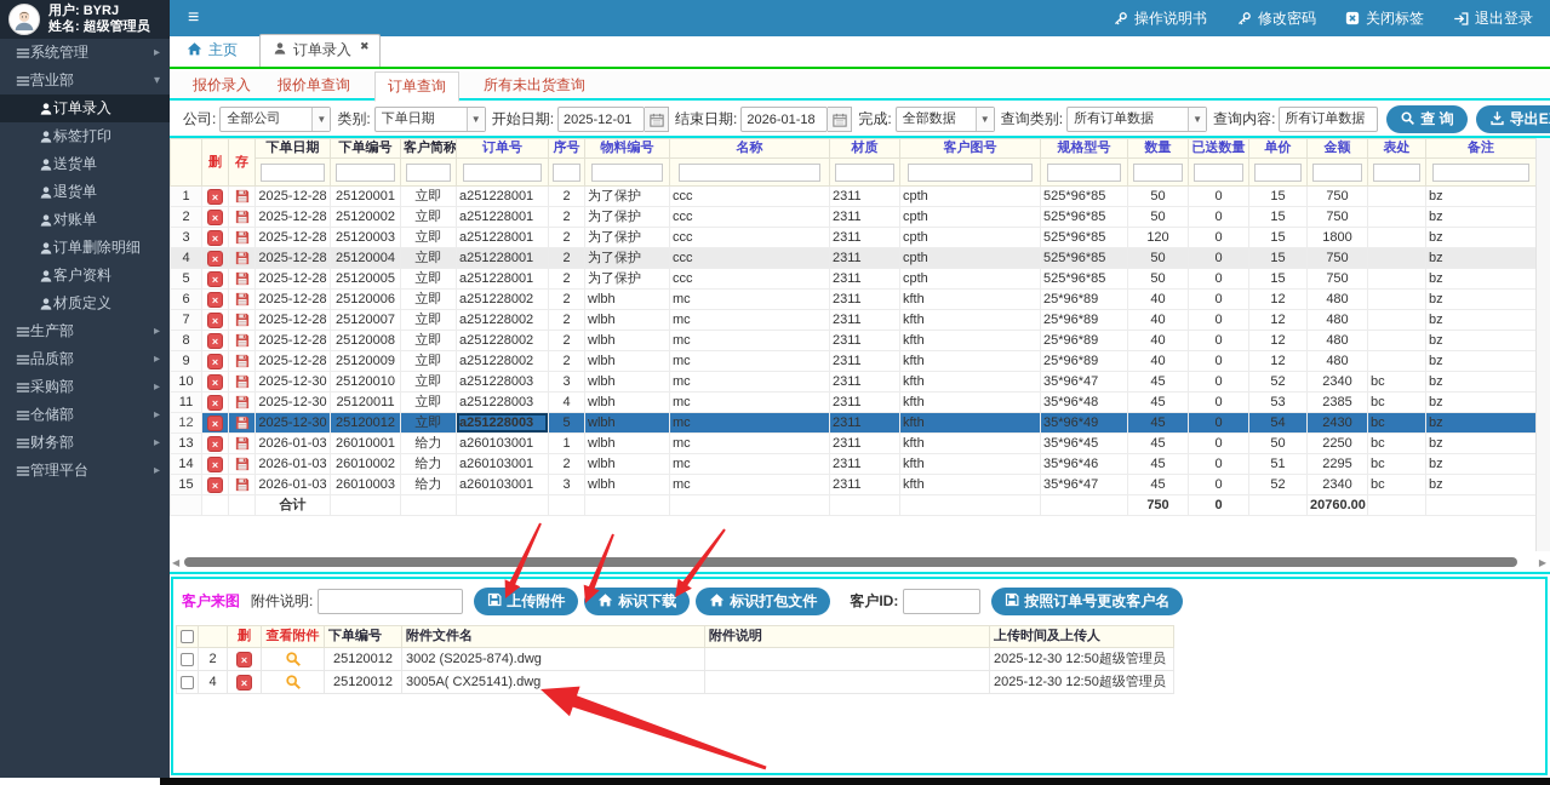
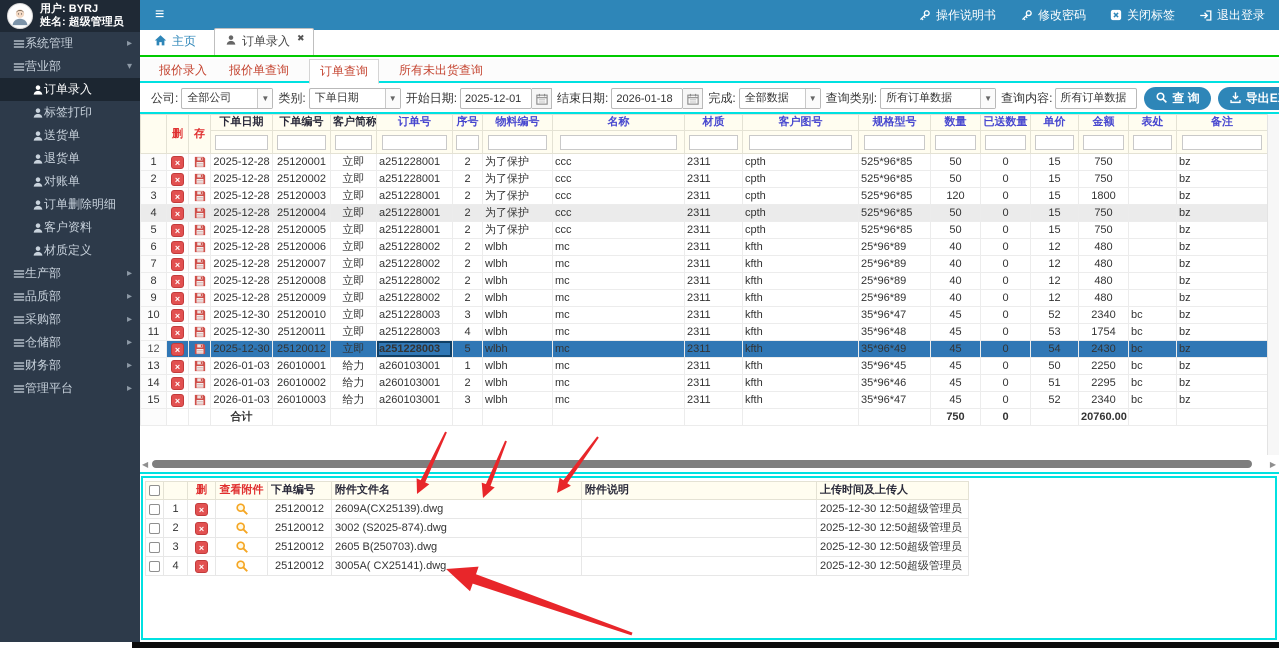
  用户: BYRJ
  姓名: 超级管理员
  系统管理
  ▸
  营业部
  ▾
  订单录入
  标签打印
  送货单
  退货单
  对账单
  订单删除明细
  客户资料
  材质定义
  生产部
  ▸
  品质部
  ▸
  采购部
  ▸
  仓储部
  ▸
  财务部
  ▸
  管理平台
  ▸
  ≡
  操作说明书
  修改密码
  关闭标签
  退出登录
  主页
  订单录入
  ✖
  报价录入
  报价单查询
  订单查询
  所有未出货查询
  公司:
  全部公司
  ▼
  类别:
  下单日期
  ▼
  开始日期:
  2025-12-01
  结束日期:
  2026-01-18
  完成:
  全部数据
  ▼
  查询类别:
  所有订单数据
  ▼
  查询内容:
  所有订单数据
  查 询
  	删	存	下单日期	下单编号	客户简称	订单号	序号	物料编号	名称	材质	客户图号	规格型号	数量	已送数量	单价	金额	表处	备注
  1	×		2025-12-28	25120001	立即	a251228001	2	为了保护	ccc	2311	cpth	525*96*85	50	0	15	750		bz
  2	×		2025-12-28	25120002	立即	a251228001	2	为了保护	ccc	2311	cpth	525*96*85	50	0	15	750		bz
  3	×		2025-12-28	25120003	立即	a251228001	2	为了保护	ccc	2311	cpth	525*96*85	120	0	15	1800		bz
  4	×		2025-12-28	25120004	立即	a251228001	2	为了保护	ccc	2311	cpth	525*96*85	50	0	15	750		bz
  5	×		2025-12-28	25120005	立即	a251228001	2	为了保护	ccc	2311	cpth	525*96*85	50	0	15	750		bz
  6	×		2025-12-28	25120006	立即	a251228002	2	wlbh	mc	2311	kfth	25*96*89	40	0	12	480		bz
  7	×		2025-12-28	25120007	立即	a251228002	2	wlbh	mc	2311	kfth	25*96*89	40	0	12	480		bz
  8	×		2025-12-28	25120008	立即	a251228002	2	wlbh	mc	2311	kfth	25*96*89	40	0	12	480		bz
  9	×		2025-12-28	25120009	立即	a251228002	2	wlbh	mc	2311	kfth	25*96*89	40	0	12	480		bz
  10	×		2025-12-30	25120010	立即	a251228003	3	wlbh	mc	2311	kfth	35*96*47	45	0	52	2340	bc	bz
- 11	×		2025-12-30	25120011	立即	a251228003	4	wlbh	mc	2311	kfth	35*96*48	45	0	53	2385	bc	bz
+ 11	×		2025-12-30	25120011	立即	a251228003	4	wlbh	mc	2311	kfth	35*96*48	45	0	53	1754	bc	bz
  12	×		2025-12-30	25120012	立即	a251228003	5	wlbh	mc	2311	kfth	35*96*49	45	0	54	2430	bc	bz
  13	×		2026-01-03	26010001	给力	a260103001	1	wlbh	mc	2311	kfth	35*96*45	45	0	50	2250	bc	bz
  14	×		2026-01-03	26010002	给力	a260103001	2	wlbh	mc	2311	kfth	35*96*46	45	0	51	2295	bc	bz
  15	×		2026-01-03	26010003	给力	a260103001	3	wlbh	mc	2311	kfth	35*96*47	45	0	52	2340	bc	bz
  			合计										750	0		20760.00
  ◀
  ▶
- 客户来图
- 附件说明:
- 上传附件
- 标识下载
- 标识打包文件
- 客户ID:
- 按照订单号更改客户名
  		删	查看附件	下单编号	附件文件名	附件说明	上传时间及上传人
+ 	1	×		25120012	2609A(CX25139).dwg		2025-12-30 12:50超级管理员
  	2	×		25120012	3002 (S2025-874).dwg		2025-12-30 12:50超级管理员
+ 	3	×		25120012	2605 B(250703).dwg		2025-12-30 12:50超级管理员
  	4	×		25120012	3005A( CX25141).dwg		2025-12-30 12:50超级管理员
